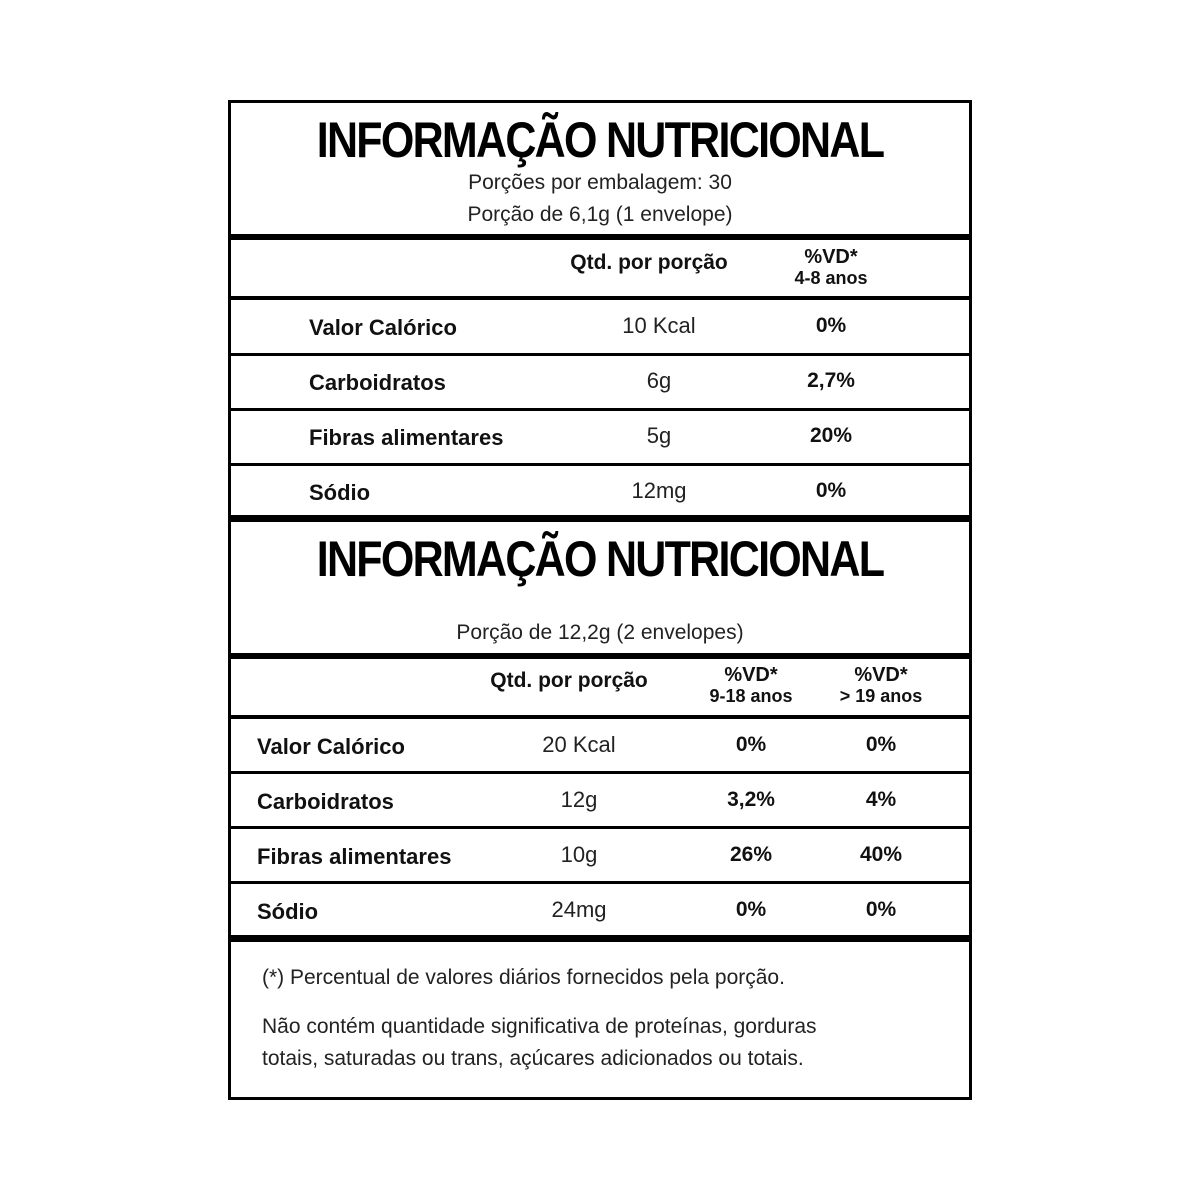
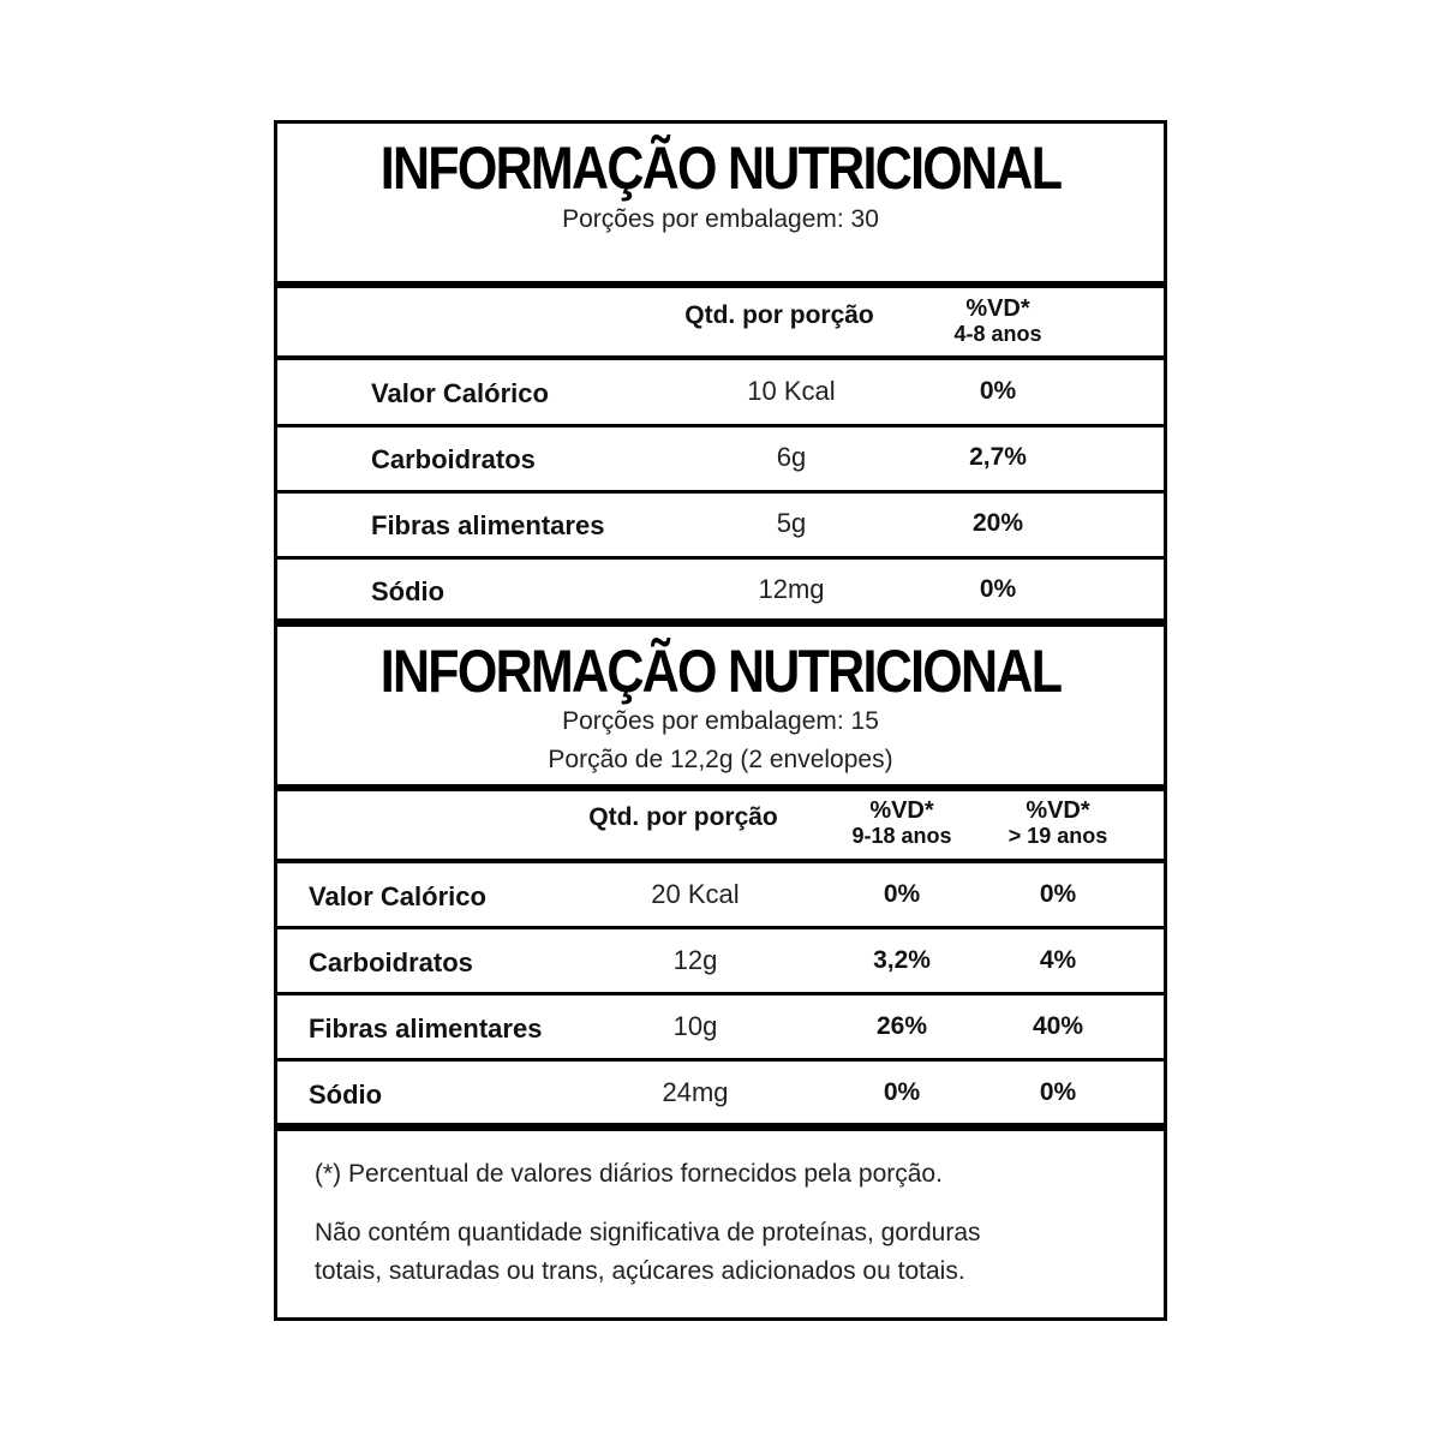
  INFORMAÇÃO NUTRICIONAL
  Porções por embalagem: 30
- Porção de 6,1g (1 envelope)
  Qtd. por porção
  %VD*
  4-8 anos
  Valor Calórico
  10 Kcal
  0%
  Carboidratos
  6g
  2,7%
  Fibras alimentares
  5g
  20%
  Sódio
  12mg
  0%
  INFORMAÇÃO NUTRICIONAL
+ Porções por embalagem: 15
  Porção de 12,2g (2 envelopes)
  Qtd. por porção
  %VD*
  9-18 anos
  %VD*
  > 19 anos
  Valor Calórico
  20 Kcal
  0%
  0%
  Carboidratos
  12g
  3,2%
  4%
  Fibras alimentares
  10g
  26%
  40%
  Sódio
  24mg
  0%
  0%
  (*) Percentual de valores diários fornecidos pela porção.
  Não contém quantidade significativa de proteínas, gorduras
  totais, saturadas ou trans, açúcares adicionados ou totais.
